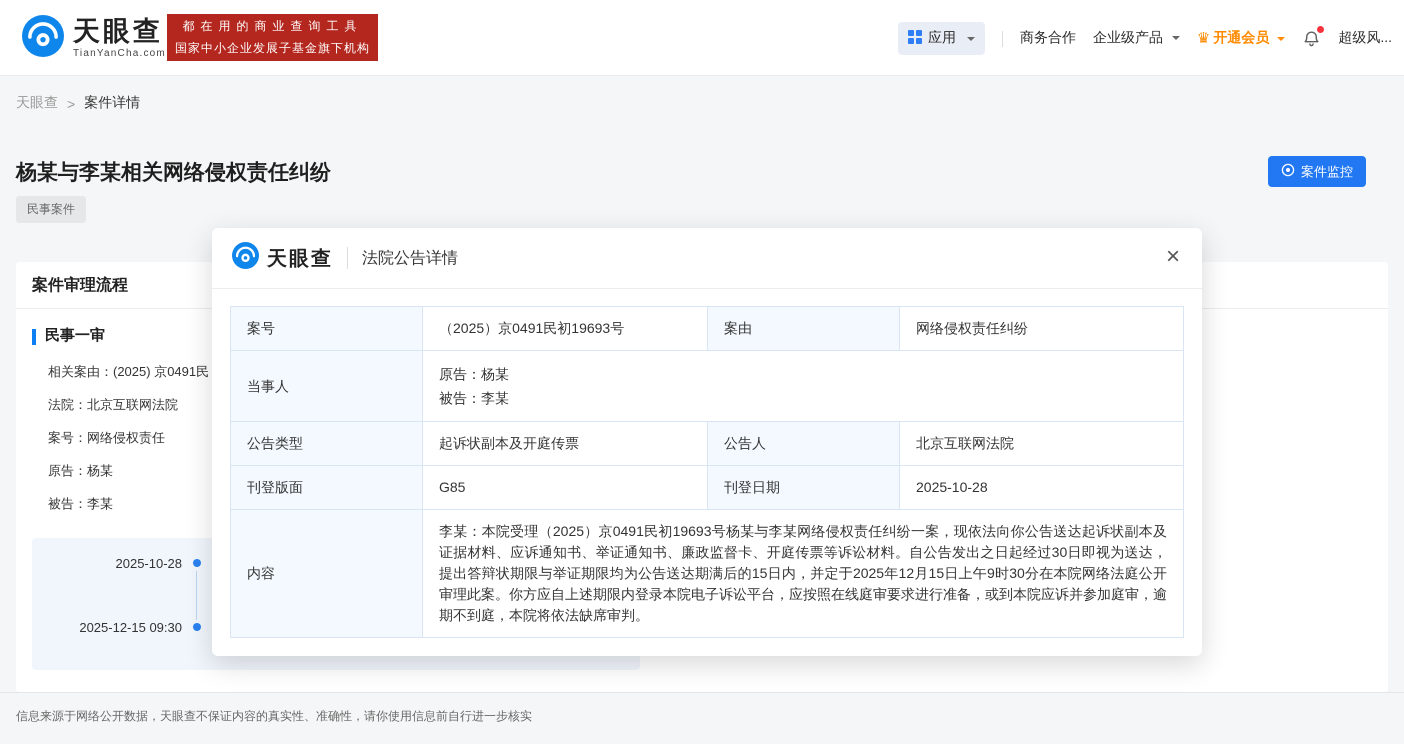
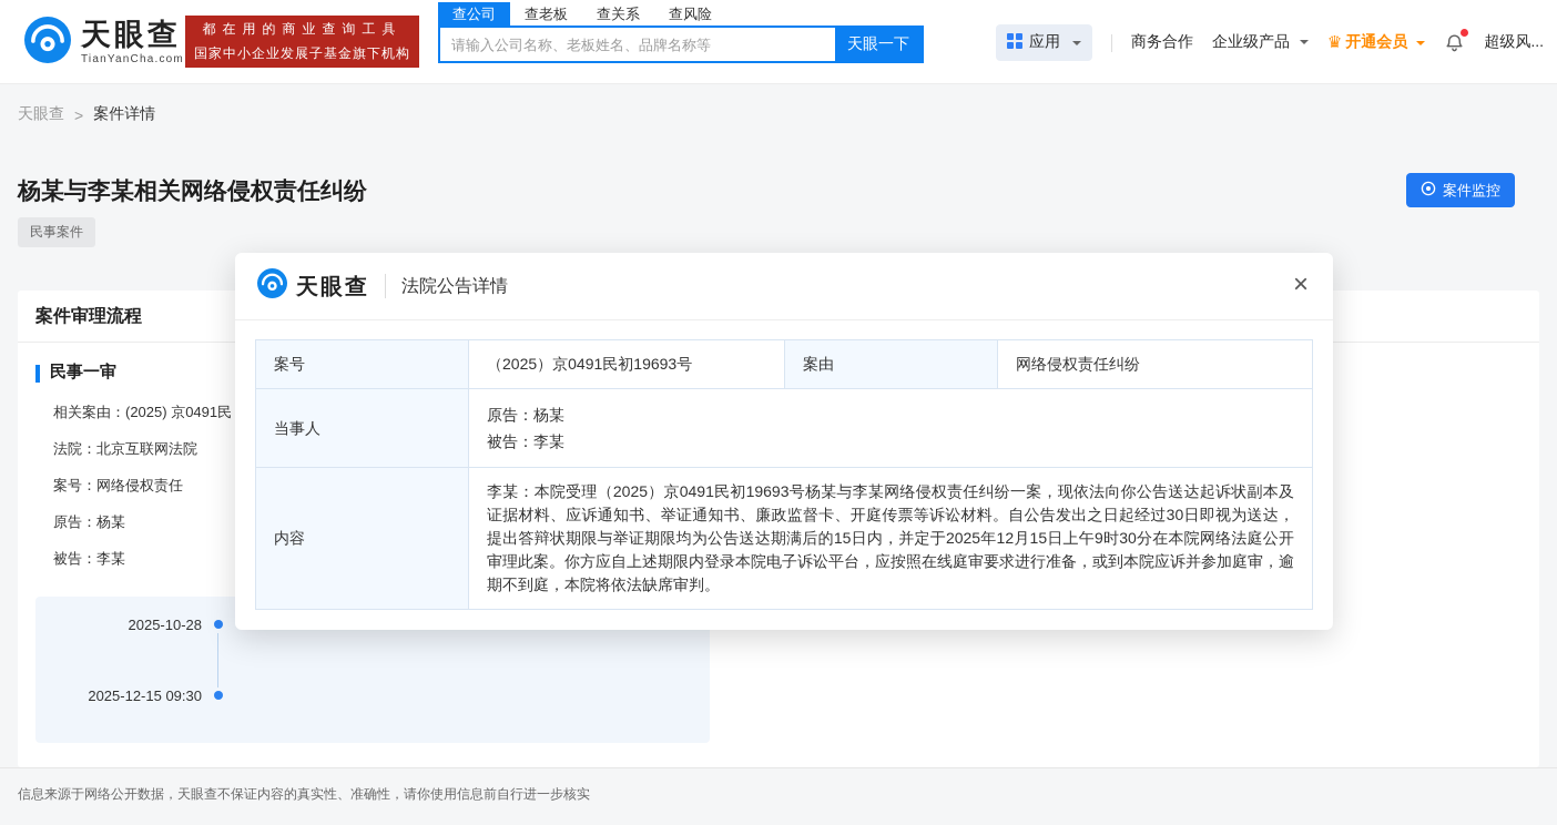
  天眼查
  TianYanCha.com
  都在用的商业查询工具
  国家中小企业发展子基金旗下机构
+ 查公司
+ 查老板
+ 查关系
+ 查风险
+ 请输入公司名称、老板姓名、品牌名称等
+ 天眼一下
  应用
  商务合作
  企业级产品
  ♛
  开通会员
  超级风...
  天眼查
  >
  案件详情
  杨某与李某相关网络侵权责任纠纷
  民事案件
  案件监控
  案件审理流程
  民事一审
  相关案由：(2025) 京0491民
  法院：北京互联网法院
  案号：网络侵权责任
  原告：杨某
  被告：李某
  2025-10-28
  2025-12-15 09:30
  信息来源于网络公开数据，天眼查不保证内容的真实性、准确性，请你使用信息前自行进一步核实
  天眼查
  法院公告详情
  ×
  案号	（2025）京0491民初19693号	案由	网络侵权责任纠纷
  当事人	原告：杨某 被告：李某
- 公告类型	起诉状副本及开庭传票	公告人	北京互联网法院
- 刊登版面	G85	刊登日期	2025-10-28
  内容	李某：本院受理（2025）京0491民初19693号杨某与李某网络侵权责任纠纷一案，现依法向你公告送达起诉状副本及证据材料、应诉通知书、举证通知书、廉政监督卡、开庭传票等诉讼材料。自公告发出之日起经过30日即视为送达，提出答辩状期限与举证期限均为公告送达期满后的15日内，并定于2025年12月15日上午9时30分在本院网络法庭公开审理此案。你方应自上述期限内登录本院电子诉讼平台，应按照在线庭审要求进行准备，或到本院应诉并参加庭审，逾期不到庭，本院将依法缺席审判。
